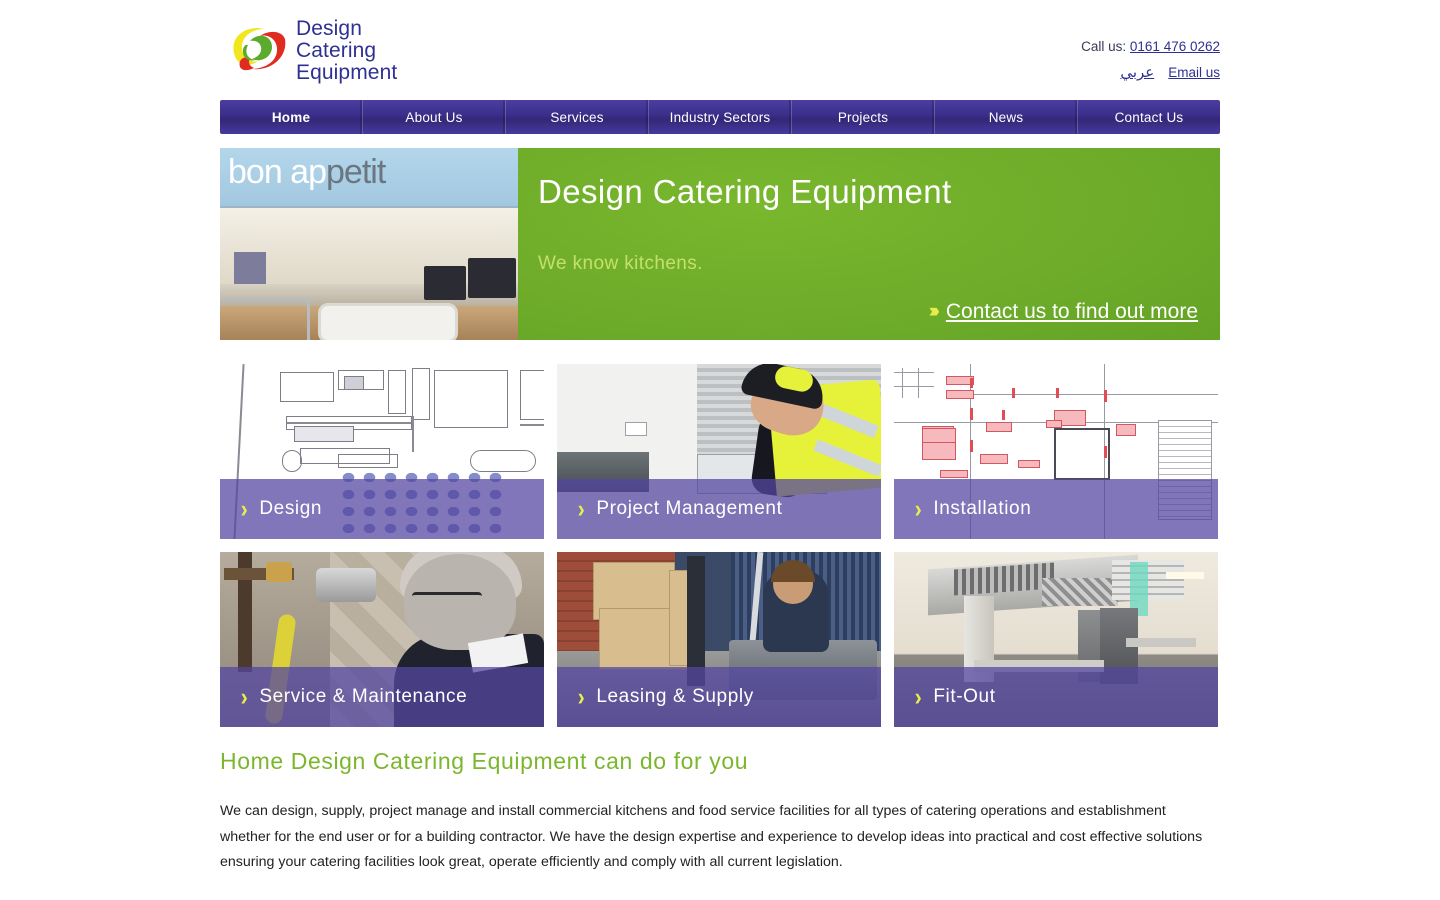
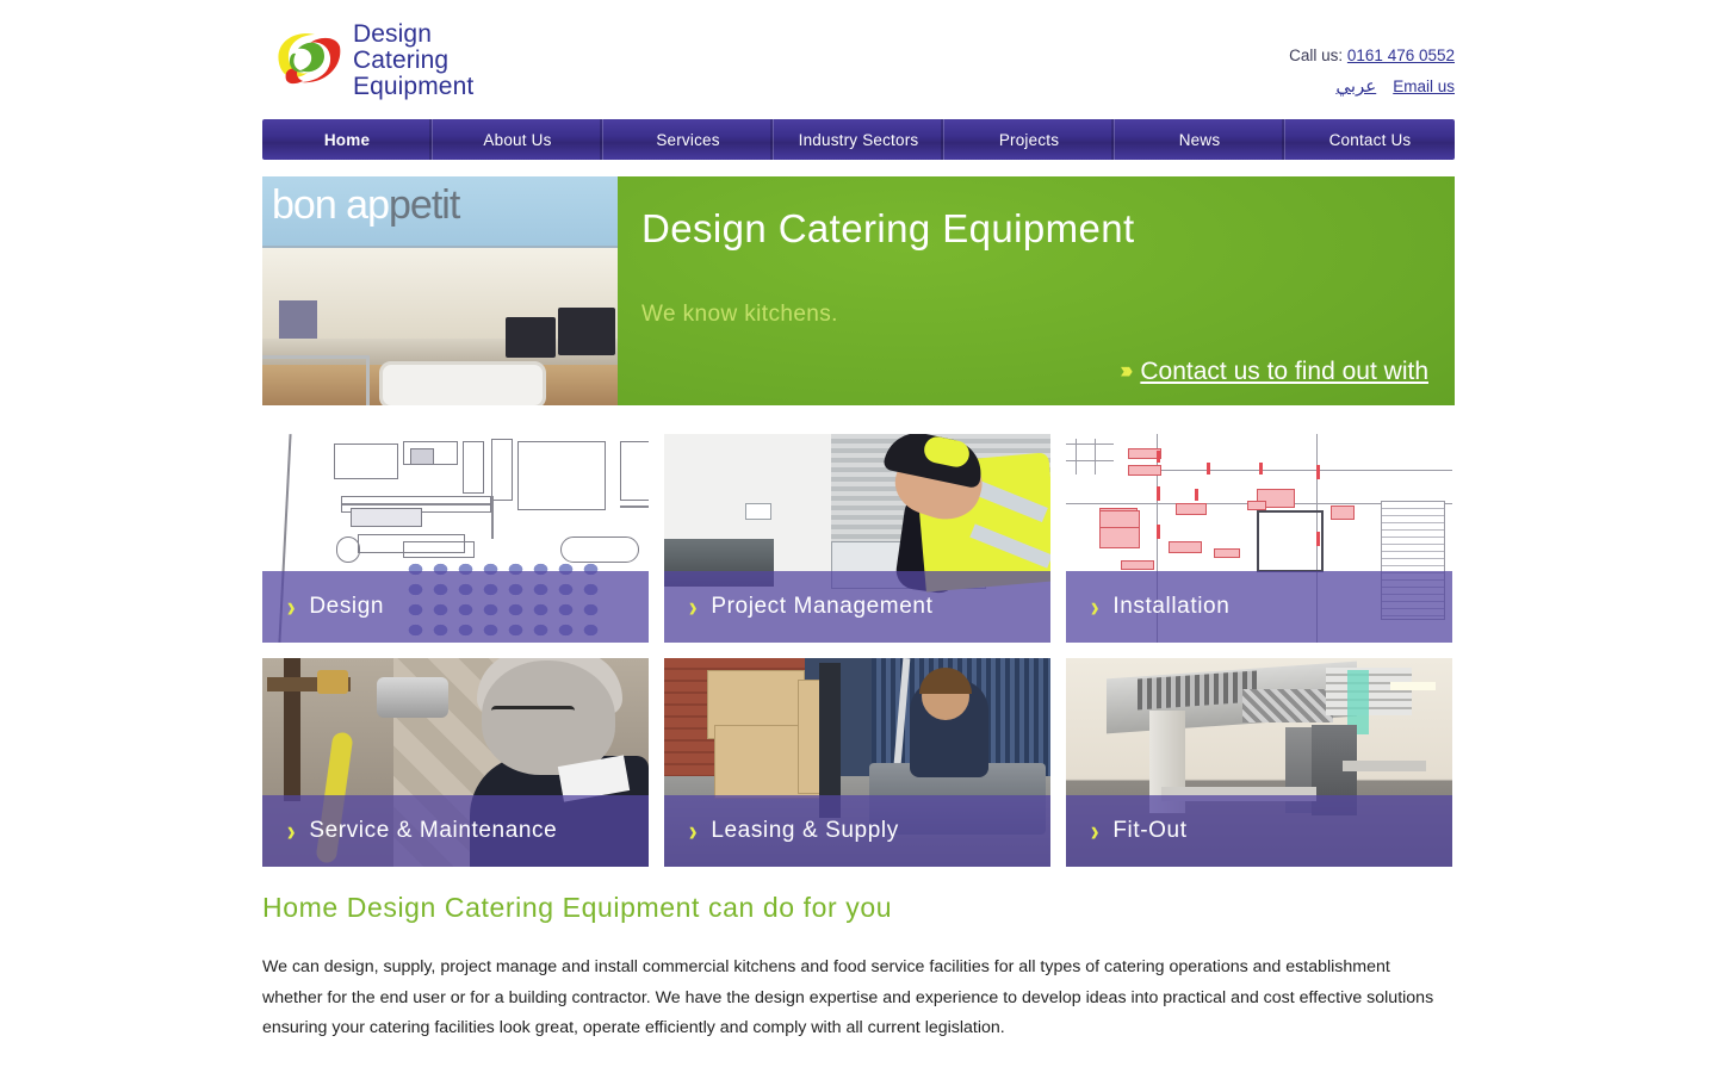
  Design
  Catering
  Equipment
- Call us: 0161 476 0262
+ Call us: 0161 476 0552
  عربي
  Email us
  Home
  About Us
  Services
  Industry Sectors
  Projects
  News
  Contact Us
  bon appetit
  Design Catering Equipment
  We know kitchens.
  ›››
- Contact us to find out more
+ Contact us to find out with
  ›
  Design
  ›
  Project Management
  ›
  Installation
  ›
  Service & Maintenance
  ›
  Leasing & Supply
  ›
  Fit-Out
  Home Design Catering Equipment can do for you
  We can design, supply, project manage and install commercial kitchens and food service facilities for all types of catering operations and establishment whether for the end user or for a building contractor. We have the design expertise and experience to develop ideas into practical and cost effective solutions ensuring your catering facilities look great, operate efficiently and comply with all current legislation.
